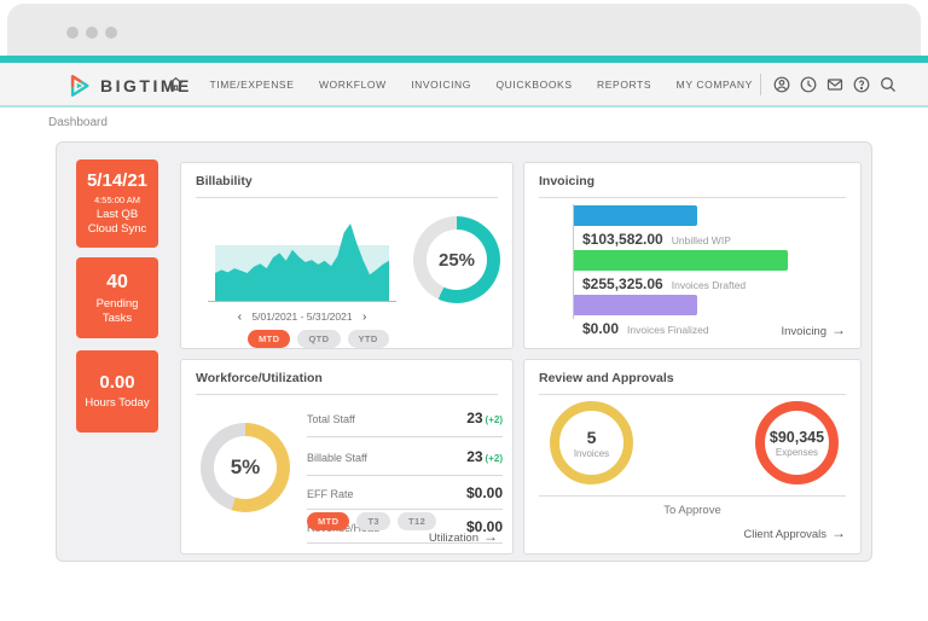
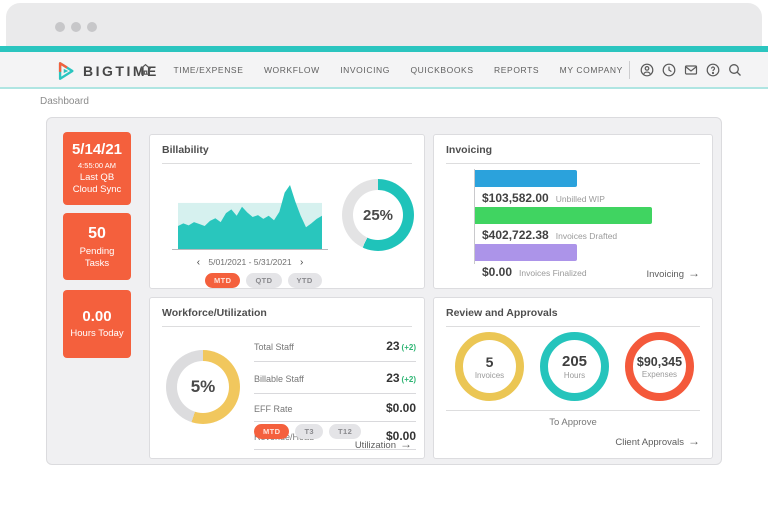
  BIGTIME
  TIME/EXPENSE
  WORKFLOW
  INVOICING
  QUICKBOOKS
  REPORTS
  MY COMPANY
  Dashboard
  5/14/21
  4:55:00 AM
  Last QB
  Cloud Sync
- 40
+ 50
  Pending
  Tasks
  0.00
  Hours Today
  Billability
  ‹ 5/01/2021 - 5/31/2021 ›
  MTD
  QTD
  YTD
  25%
  Invoicing
  $103,582.00 Unbilled WIP
- $255,325.06 Invoices Drafted
+ $402,722.38 Invoices Drafted
  $0.00 Invoices Finalized
  Invoicing →
  Workforce/Utilization
  5%
  Total Staff
  23 (+2)
  Billable Staff
  23 (+2)
  EFF Rate
  $0.00
  $0.00
  MTD
  T3
  T12
  Utilization →
  Review and Approvals
  5
  Invoices
+ 205
+ Hours
  $90,345
  Expenses
  To Approve
  Client Approvals →
